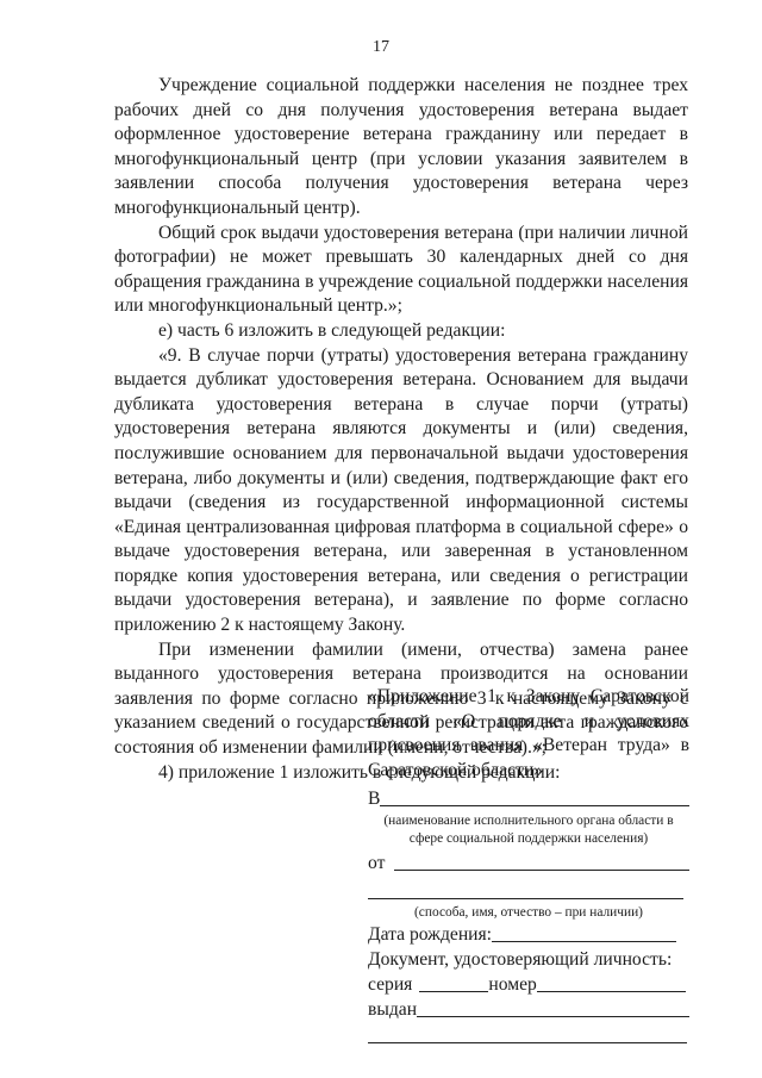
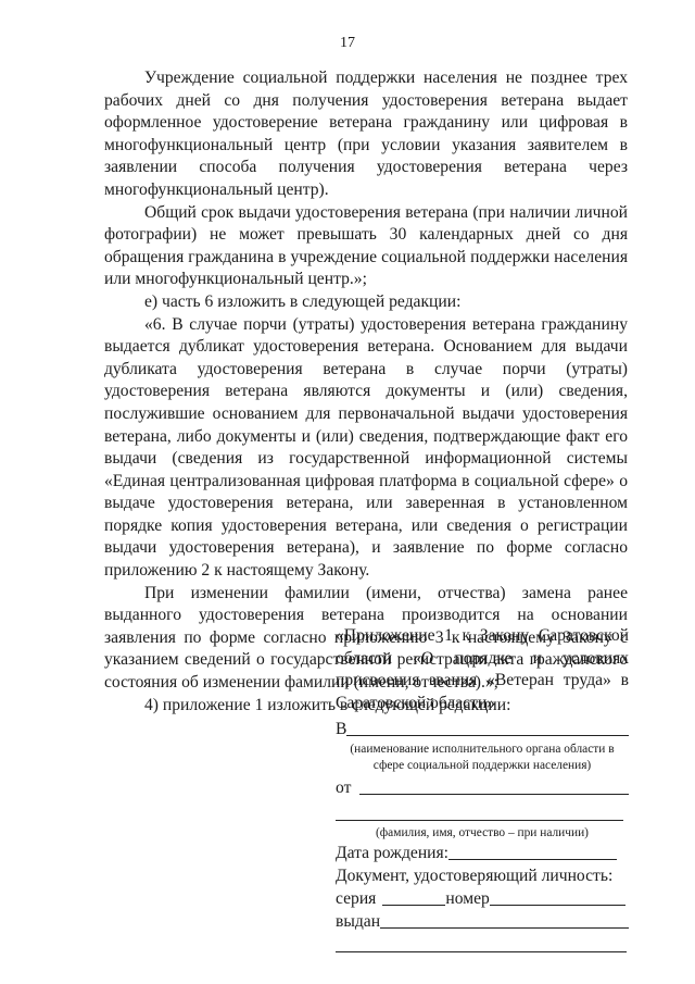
  17
- Учреждение социальной поддержки населения не позднее трех рабочих дней со дня получения удостоверения ветерана выдает оформленное удостоверение ветерана гражданину или передает в многофункциональный центр (при условии указания заявителем в заявлении способа получения удостоверения ветерана через многофункциональный центр).
+ Учреждение социальной поддержки населения не позднее трех рабочих дней со дня получения удостоверения ветерана выдает оформленное удостоверение ветерана гражданину или цифровая в многофункциональный центр (при условии указания заявителем в заявлении способа получения удостоверения ветерана через многофункциональный центр).
  Общий срок выдачи удостоверения ветерана (при наличии личной фотографии) не может превышать 30 календарных дней со дня обращения гражданина в учреждение социальной поддержки населения или многофункциональный центр.»;
  е) часть 6 изложить в следующей редакции:
- «9. В случае порчи (утраты) удостоверения ветерана гражданину выдается дубликат удостоверения ветерана. Основанием для выдачи дубликата удостоверения ветерана в случае порчи (утраты) удостоверения ветерана являются документы и (или) сведения, послужившие основанием для первоначальной выдачи удостоверения ветерана, либо документы и (или) сведения, подтверждающие факт его выдачи (сведения из государственной информационной системы «Единая централизованная цифровая платформа в социальной сфере» о выдаче удостоверения ветерана, или заверенная в установленном порядке копия удостоверения ветерана, или сведения о регистрации выдачи удостоверения ветерана), и заявление по форме согласно приложению 2 к настоящему Закону.
+ «6. В случае порчи (утраты) удостоверения ветерана гражданину выдается дубликат удостоверения ветерана. Основанием для выдачи дубликата удостоверения ветерана в случае порчи (утраты) удостоверения ветерана являются документы и (или) сведения, послужившие основанием для первоначальной выдачи удостоверения ветерана, либо документы и (или) сведения, подтверждающие факт его выдачи (сведения из государственной информационной системы «Единая централизованная цифровая платформа в социальной сфере» о выдаче удостоверения ветерана, или заверенная в установленном порядке копия удостоверения ветерана, или сведения о регистрации выдачи удостоверения ветерана), и заявление по форме согласно приложению 2 к настоящему Закону.
  При изменении фамилии (имени, отчества) замена ранее выданного удостоверения ветерана производится на основании заявления по форме согласно приложению 3 к настоящему Закону с указанием сведений о государственной регистрации акта гражданского состояния об изменении фамилии (имени, отчества).»;
  4) приложение 1 изложить в следующей редакции:
  «Приложение 1 к Закону Саратовской области «О порядке и условиях присвоения звания «Ветеран труда» в Саратовской области»
  В
  (наименование исполнительного органа области в сфере социальной поддержки населения)
  от
- (способа, имя, отчество – при наличии)
+ (фамилия, имя, отчество – при наличии)
  Дата рождения:
  Документ, удостоверяющий личность:
  серия
  номер
  выдан
